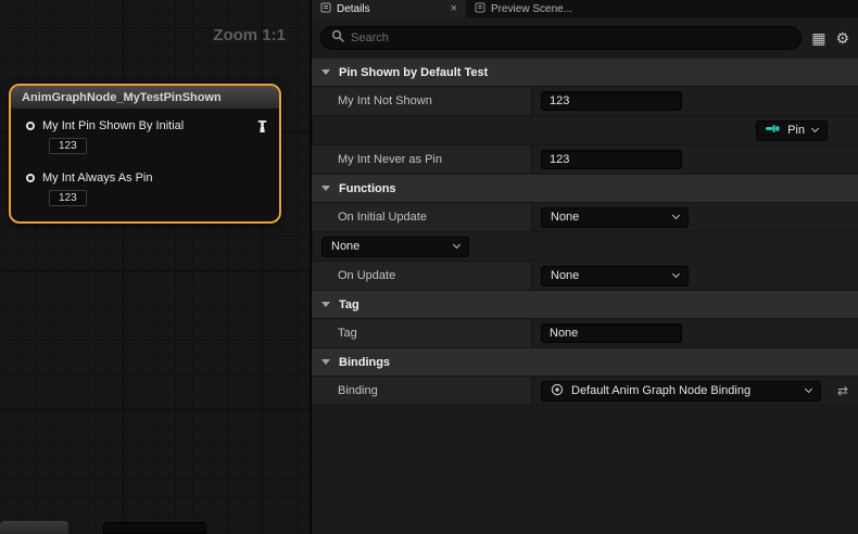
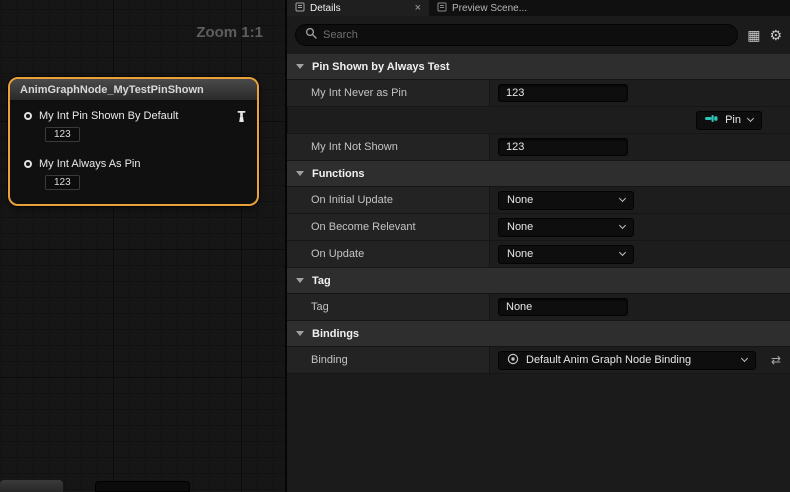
  Zoom 1:1
  AnimGraphNode_MyTestPinShown
- My Int Pin Shown By Initial
+ My Int Pin Shown By Default
  123
  My Int Always As Pin
  123
  Details
  ×
  Preview Scene...
  Search
  ▦
  ⚙
- Pin Shown by Default Test
+ Pin Shown by Always Test
- My Int Not Shown
+ My Int Never as Pin
  123
  Pin
- My Int Never as Pin
+ My Int Not Shown
  123
  Functions
  On Initial Update
  None
+ On Become Relevant
  None
  On Update
  None
  Tag
  Tag
  None
  Bindings
  Binding
  Default Anim Graph Node Binding
  ⇄
